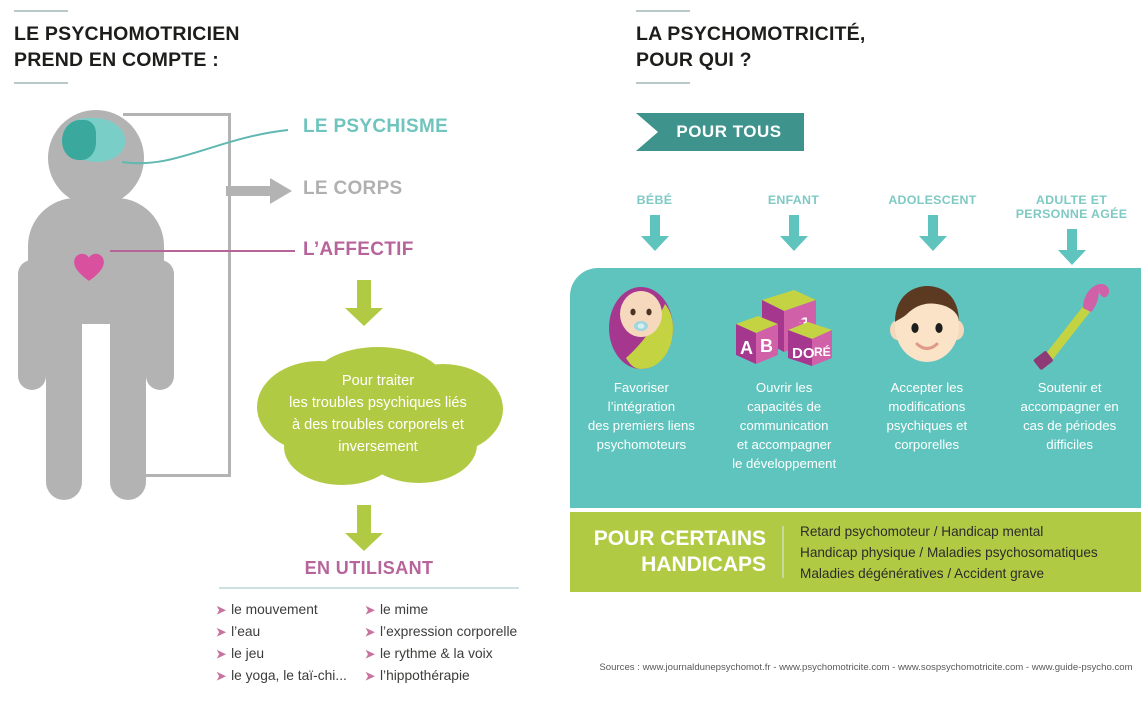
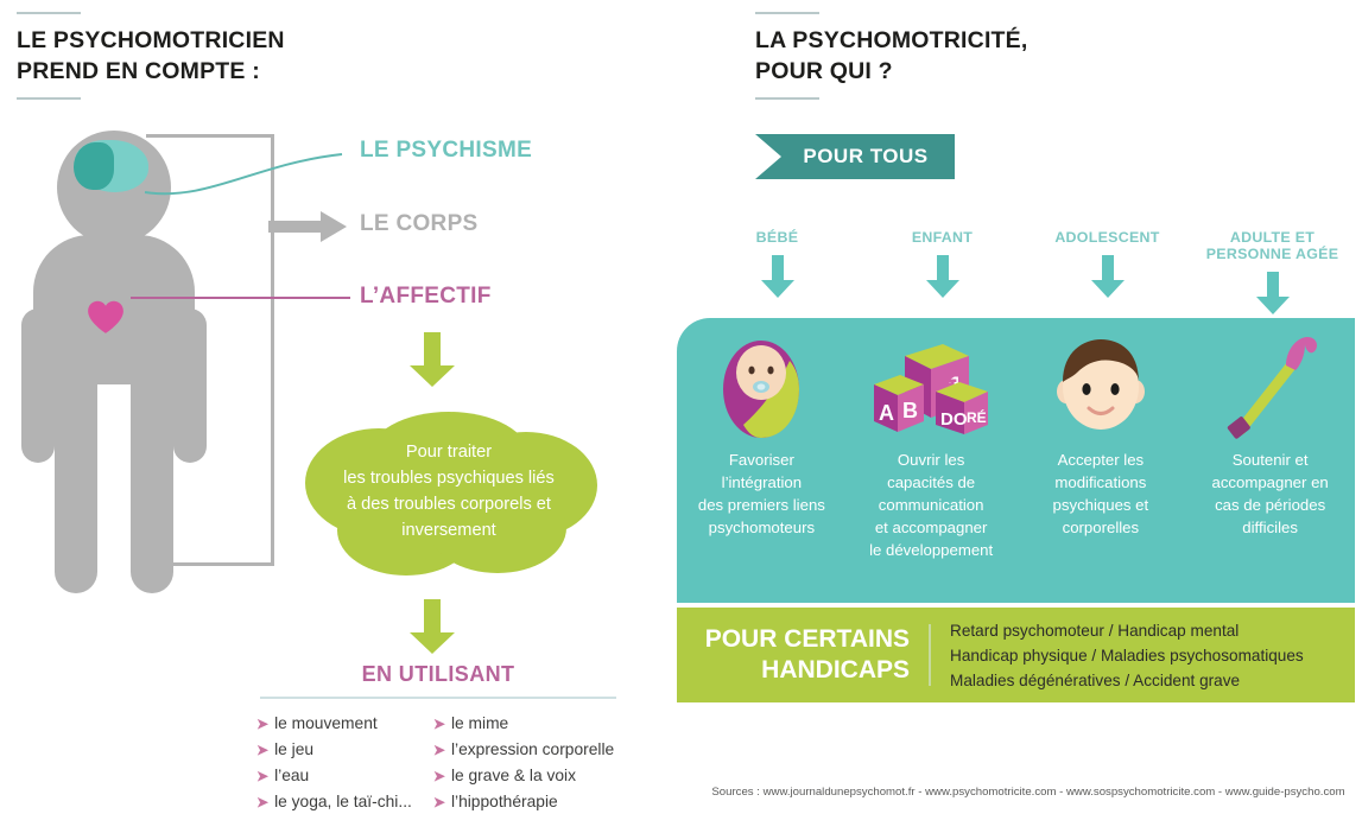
  LE PSYCHOMOTRICIEN
  PREND EN COMPTE :
  LE PSYCHISME
  LE CORPS
  L’AFFECTIF
  Pour traiter
  les troubles psychiques liés
  à des troubles corporels et
  inversement
  EN UTILISANT
  ➤
  le mouvement
  ➤
- l’eau
+ le jeu
  ➤
- le jeu
+ l’eau
  ➤
  le yoga, le taï-chi...
  ➤
  le mime
  ➤
  l’expression corporelle
  ➤
- le rythme & la voix
+ le grave & la voix
  ➤
  l’hippothérapie
  LA PSYCHOMOTRICITÉ,
  POUR QUI ?
  POUR TOUS
  BÉBÉ
  ENFANT
  ADOLESCENT
  ADULTE ET
  PERSONNE AGÉE
  Favoriser
  l’intégration
  des premiers liens
  psychomoteurs
  A
  B
  DO
  RÉ
  2
  Ouvrir les
  capacités de
  communication
  et accompagner
  le développement
  Accepter les
  modifications
  psychiques et
  corporelles
  Soutenir et
  accompagner en
  cas de périodes
  difficiles
  POUR CERTAINS
  HANDICAPS
  Retard psychomoteur / Handicap mental
  Handicap physique / Maladies psychosomatiques
  Maladies dégénératives / Accident grave
  Sources : www.journaldunepsychomot.fr - www.psychomotricite.com - www.sospsychomotricite.com - www.guide-psycho.com
